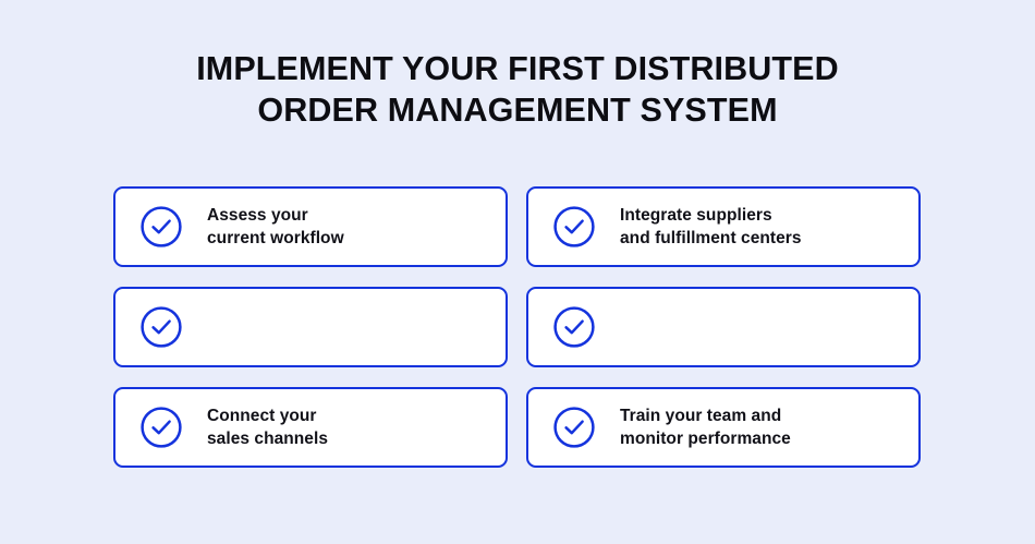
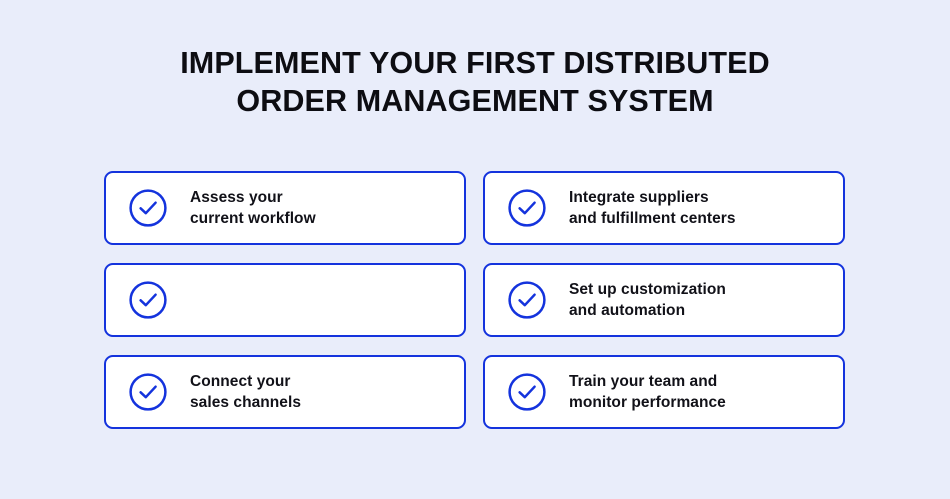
  IMPLEMENT YOUR FIRST DISTRIBUTED
  ORDER MANAGEMENT SYSTEM
  Assess your
  current workflow
  Integrate suppliers
  and fulfillment centers
+ Set up customization
+ and automation
  Connect your
  sales channels
  Train your team and
  monitor performance
